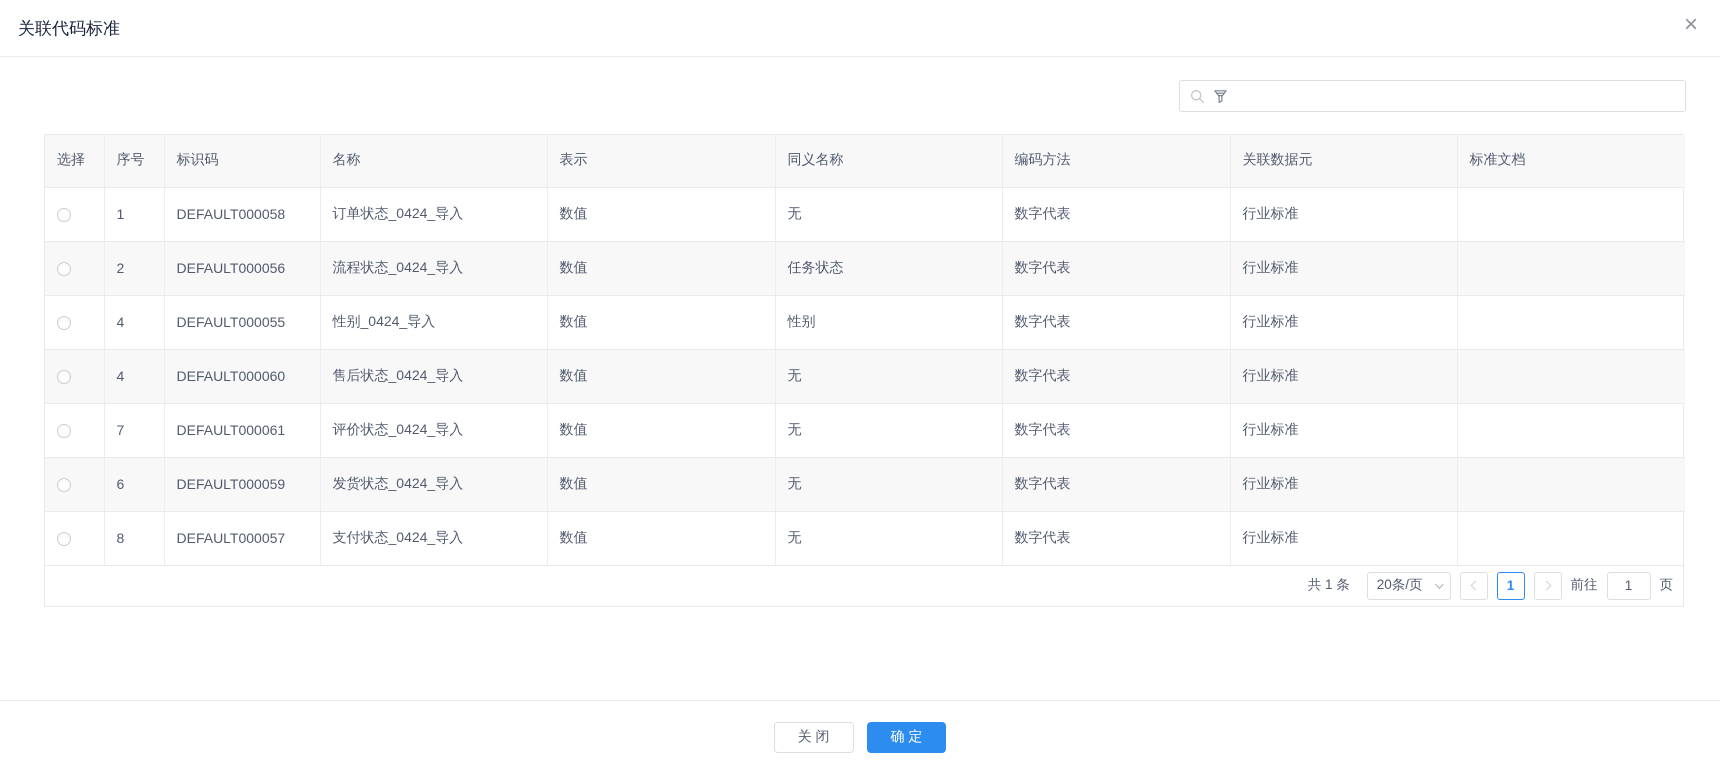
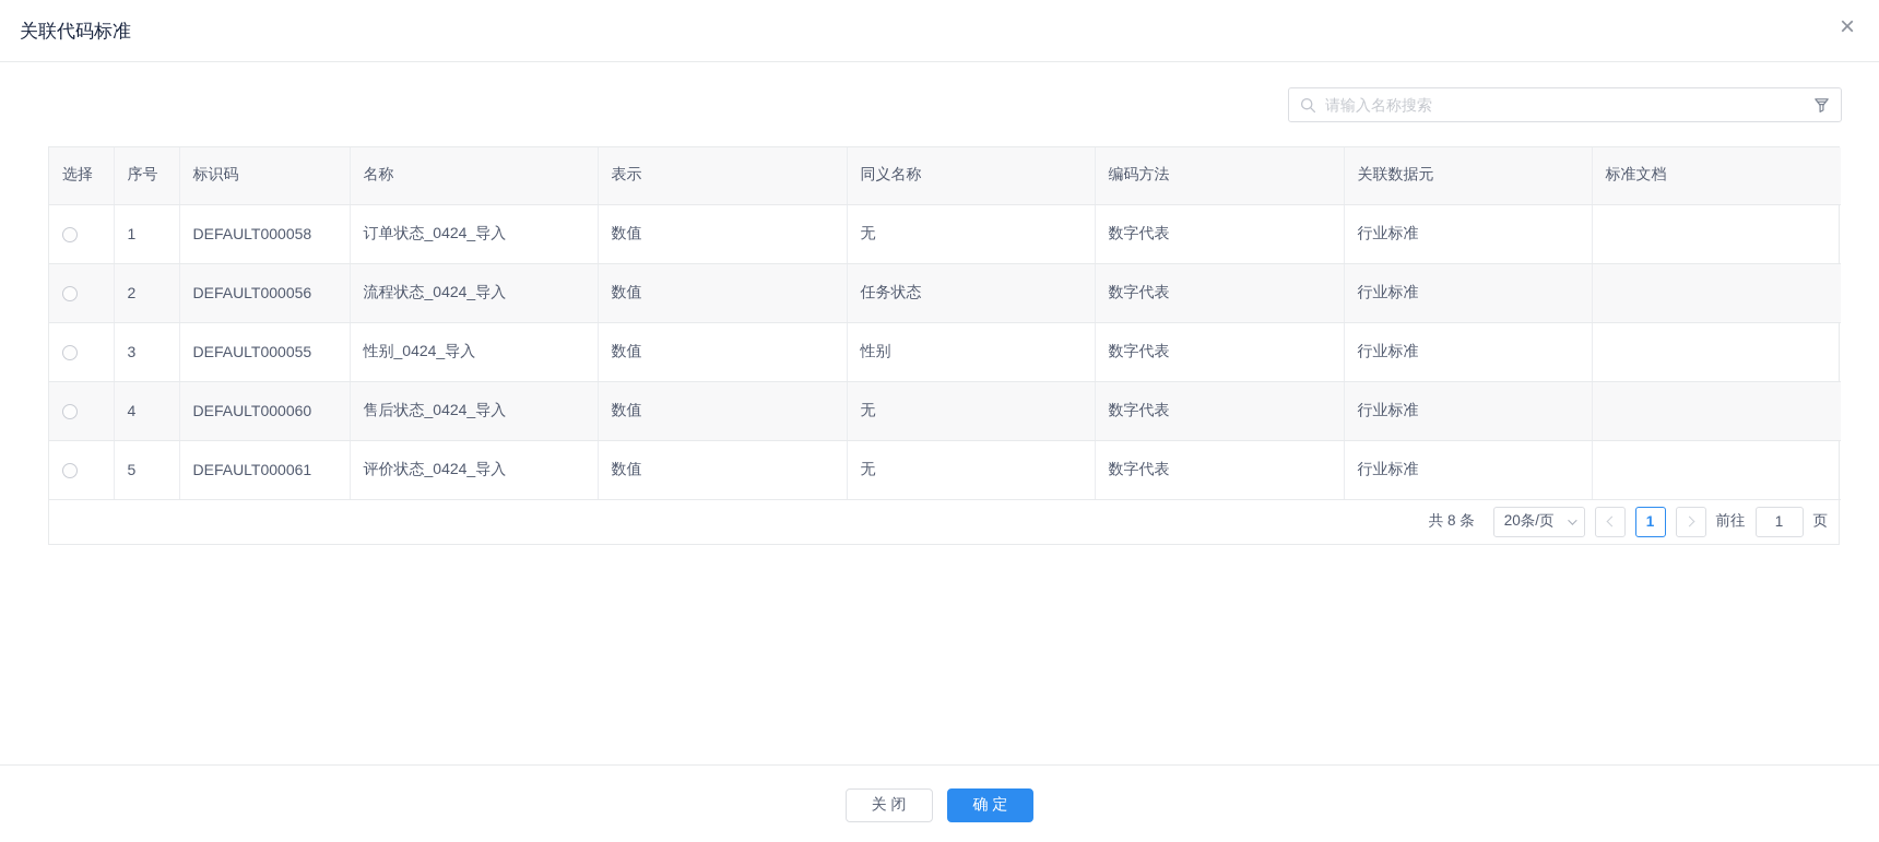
  关联代码标准
  ×
+ 请输入名称搜索
  选择	序号	标识码	名称	表示	同义名称	编码方法	关联数据元	标准文档
  	1	DEFAULT000058	订单状态_0424_导入	数值	无	数字代表	行业标准
  	2	DEFAULT000056	流程状态_0424_导入	数值	任务状态	数字代表	行业标准
- 	4	DEFAULT000055	性别_0424_导入	数值	性别	数字代表	行业标准
+ 	3	DEFAULT000055	性别_0424_导入	数值	性别	数字代表	行业标准
  	4	DEFAULT000060	售后状态_0424_导入	数值	无	数字代表	行业标准
- 	7	DEFAULT000061	评价状态_0424_导入	数值	无	数字代表	行业标准
+ 	5	DEFAULT000061	评价状态_0424_导入	数值	无	数字代表	行业标准
- 	6	DEFAULT000059	发货状态_0424_导入	数值	无	数字代表	行业标准
- 	8	DEFAULT000057	支付状态_0424_导入	数值	无	数字代表	行业标准
- 共 1 条
+ 共 8 条
  20条/页
  1
  前往
  1
  页
  关 闭
  确 定
